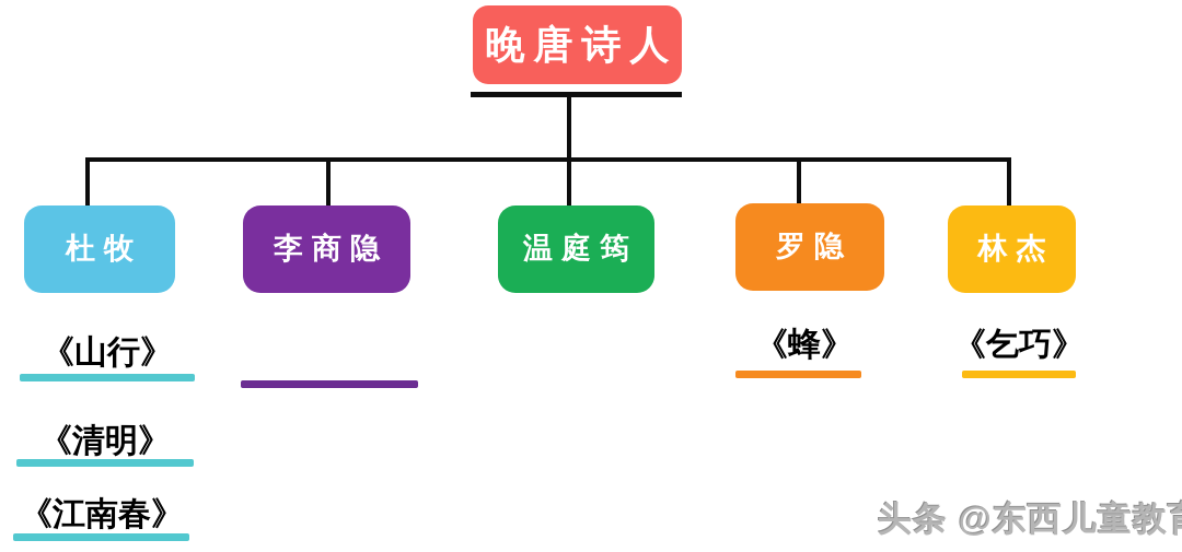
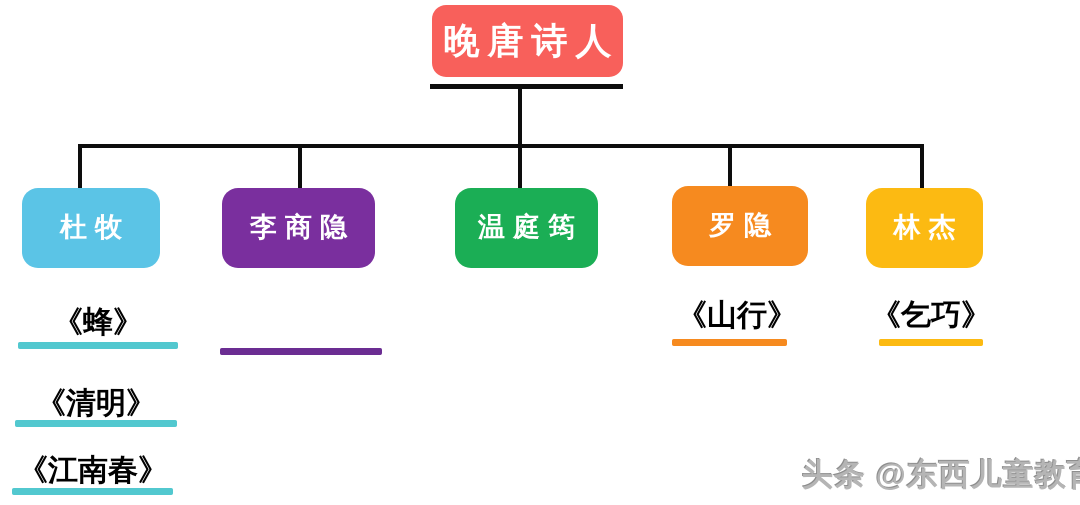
  晚唐诗人
  杜牧
  李商隐
  温庭筠
  罗隐
  林杰
- 《山行》
+ 《蜂》
  《清明》
  《江南春》
- 《蜂》
+ 《山行》
  《乞巧》
  头条 @东西儿童教
